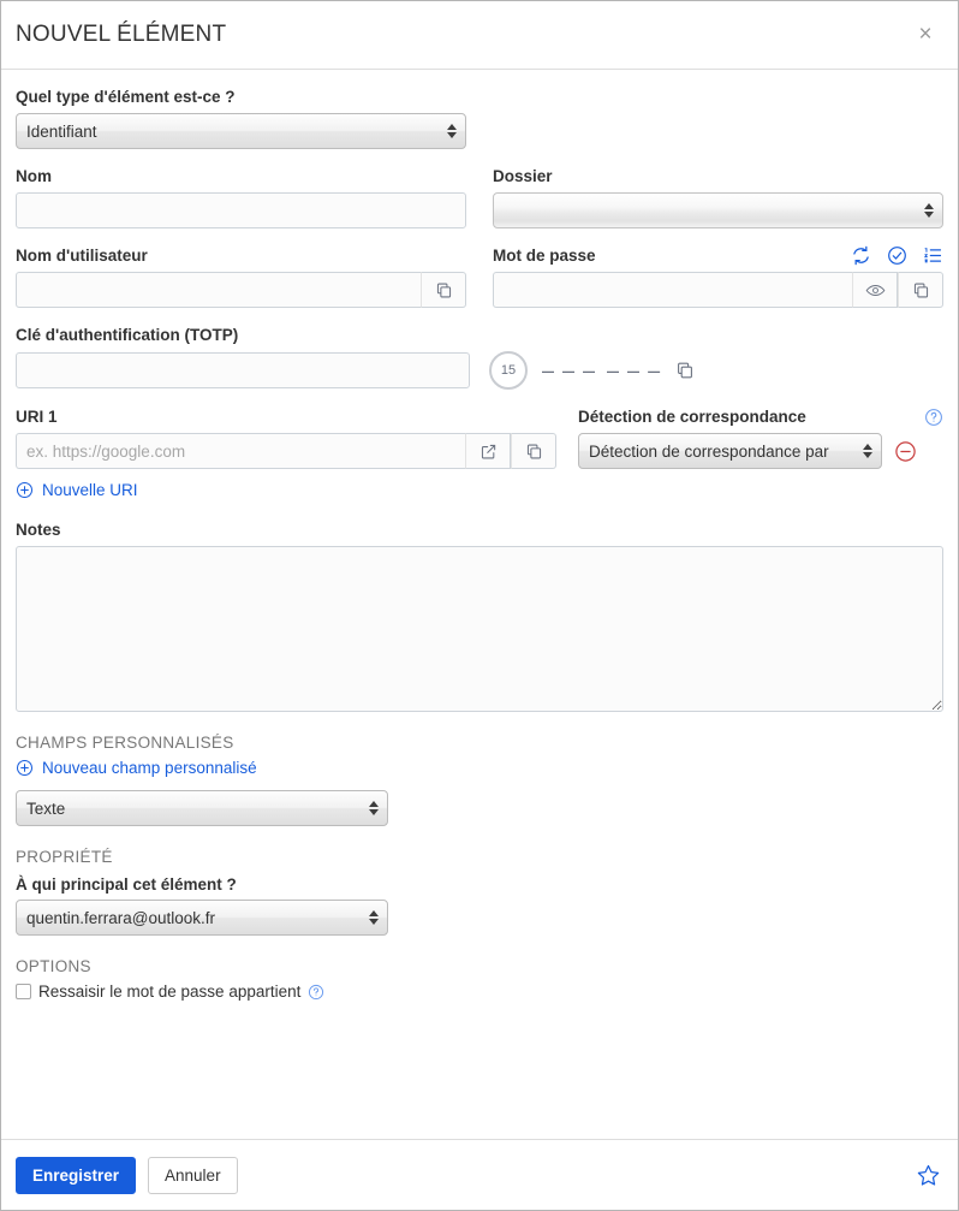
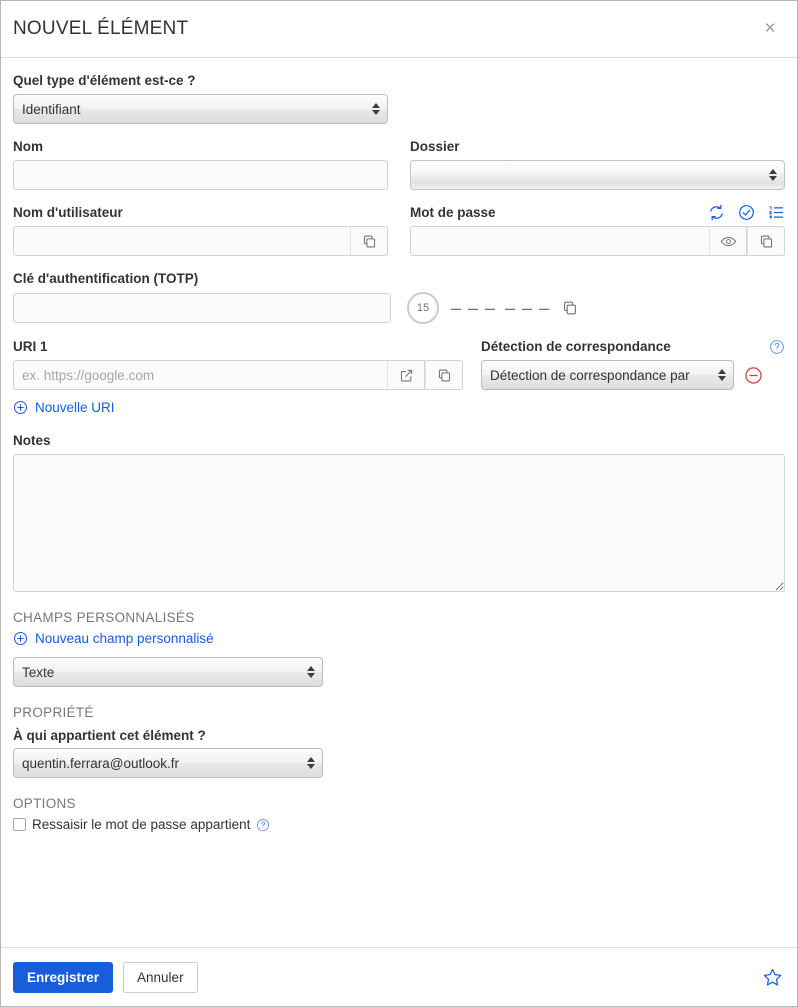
  NOUVEL ÉLÉMENT
  ×
  Quel type d'élément est-ce ?
  Identifiant
  Nom
  Dossier
  Nom d'utilisateur
  Mot de passe
  Clé d'authentification (TOTP)
  15
  – – – – – –
  URI 1
  ex. https://google.com
  Détection de correspondance
  Détection de correspondance par
  Nouvelle URI
  Notes
  CHAMPS PERSONNALISÉS
  Nouveau champ personnalisé
  Texte
  PROPRIÉTÉ
- À qui principal cet élément ?
+ À qui appartient cet élément ?
  quentin.ferrara@outlook.fr
  OPTIONS
  Ressaisir le mot de passe appartient
  Enregistrer
  Annuler
